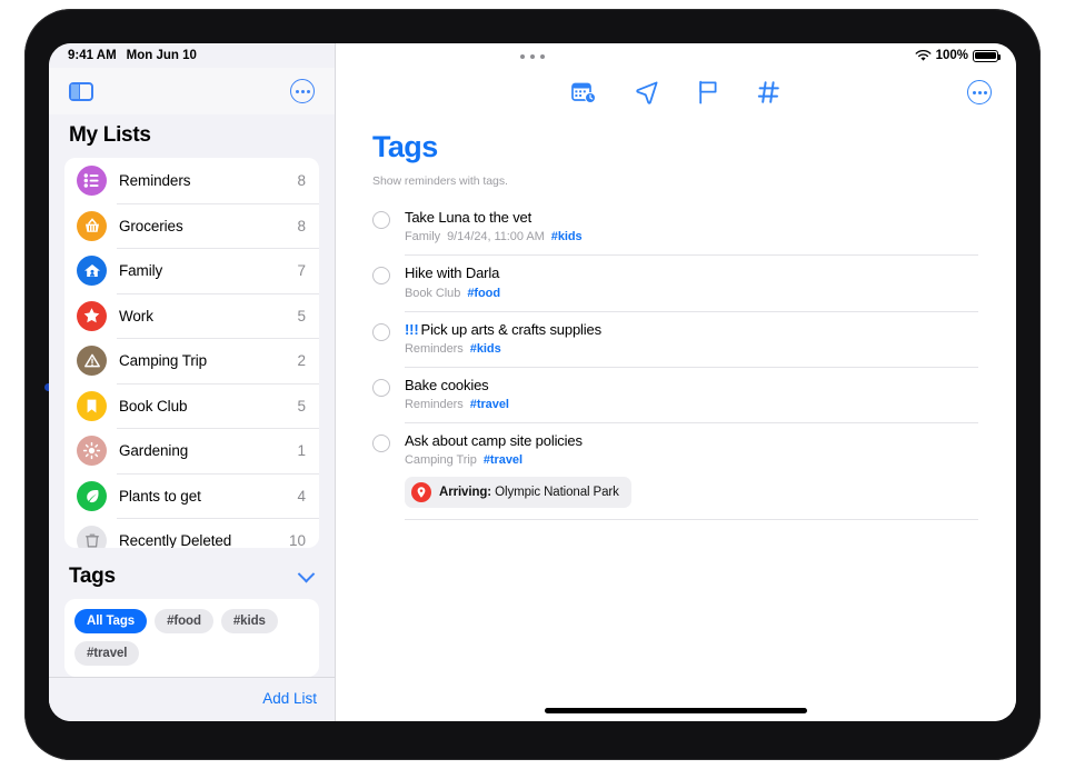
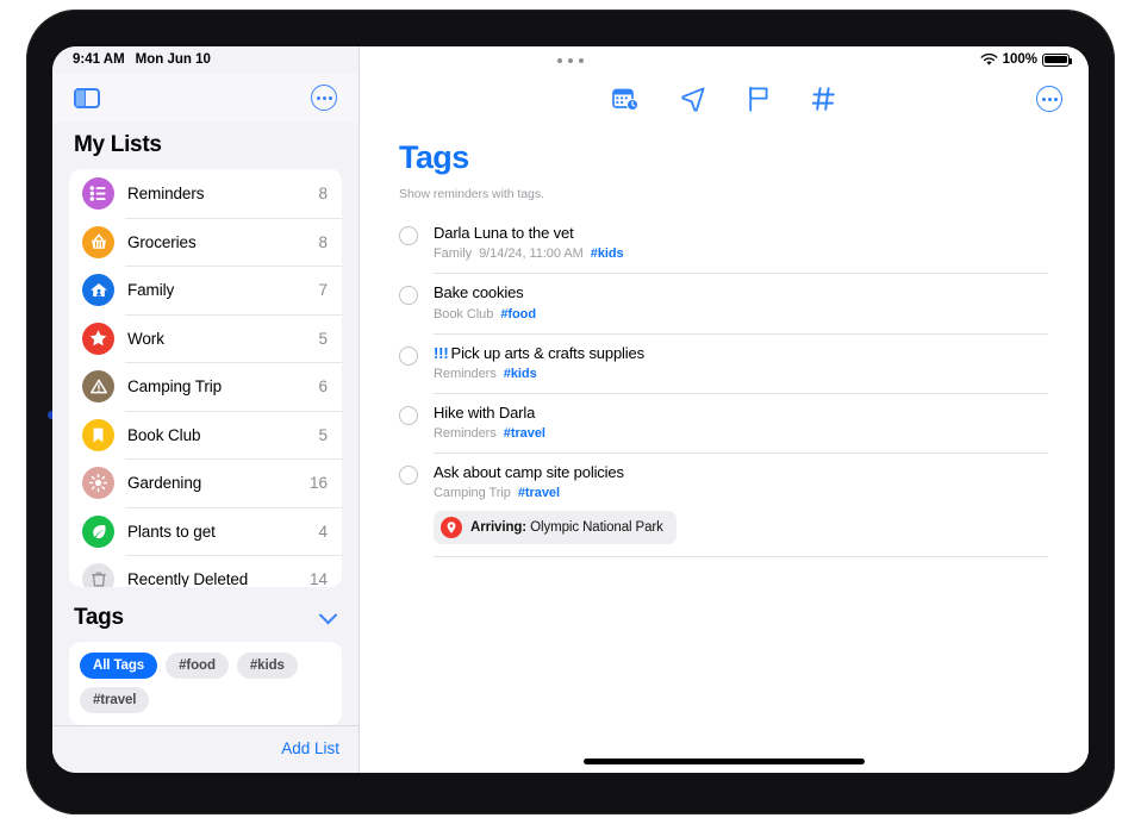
  9:41 AM
  Mon Jun 10
  100%
  My Lists
  Reminders
  8
  Groceries
  8
  Family
  7
  Work
  5
  Camping Trip
- 2
+ 6
  Book Club
  5
  Gardening
- 1
+ 16
  Plants to get
  4
  Recently Deleted
- 10
+ 14
  Tags
  All Tags
  #food
  #kids
  #travel
  Add List
  Tags
  Show reminders with tags.
- Take Luna to the vet
+ Darla Luna to the vet
  Family 9/14/24, 11:00 AM #kids
- Hike with Darla
+ Bake cookies
  Book Club #food
  !!! Pick up arts & crafts supplies
  Reminders #kids
- Bake cookies
+ Hike with Darla
  Reminders #travel
  Ask about camp site policies
  Camping Trip #travel
  Arriving: Olympic National Park
